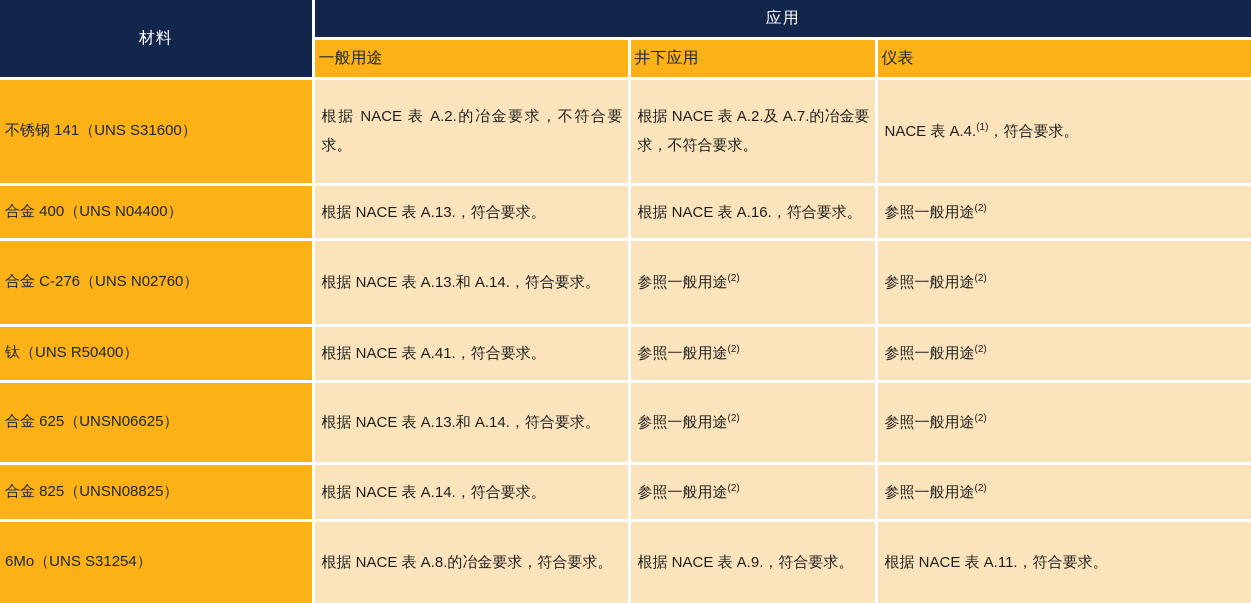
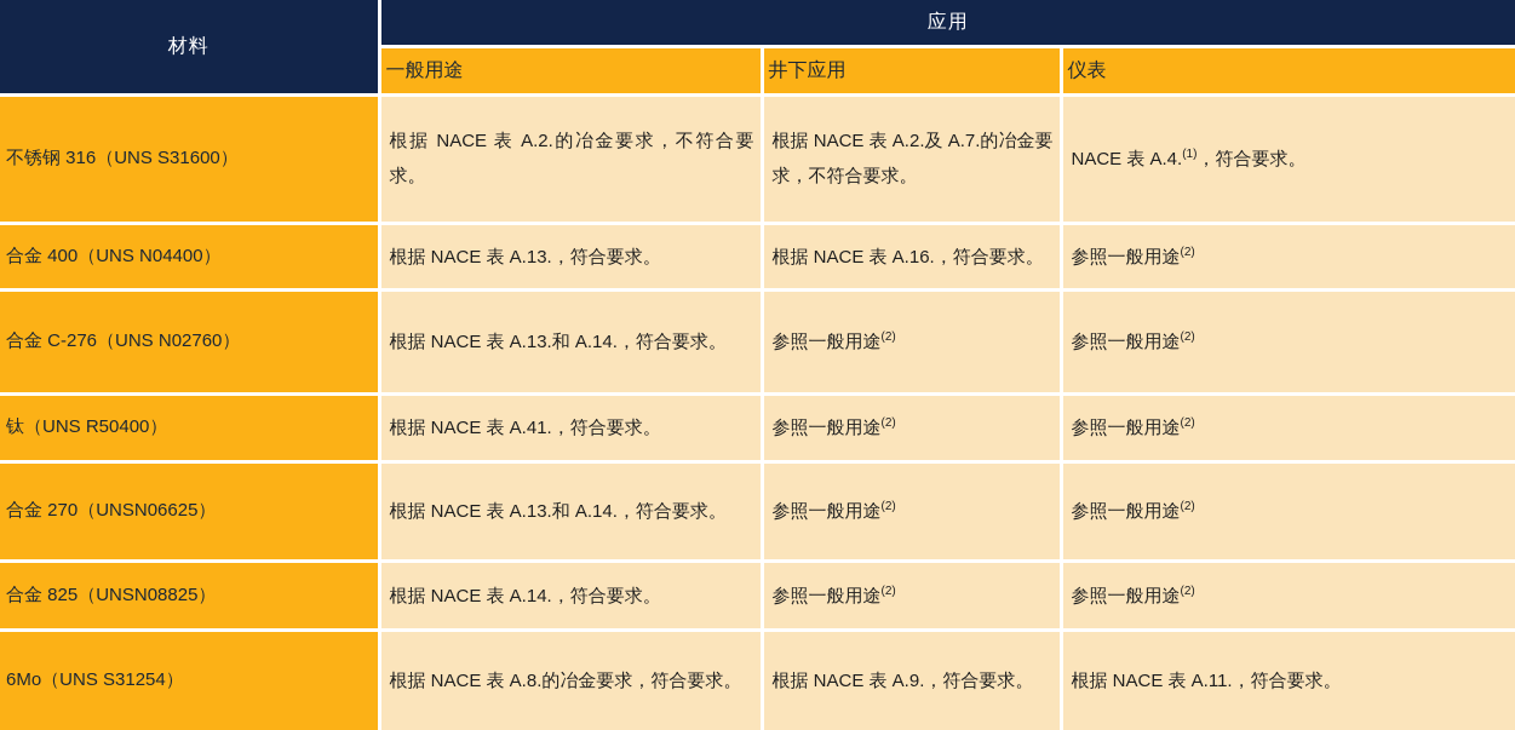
  材料	应用
  一般用途	井下应用	仪表
- 不锈钢 141（UNS S31600）	根据 NACE 表 A.2.的冶金要求，不符合要求。	根据 NACE 表 A.2.及 A.7.的冶金要求，不符合要求。	NACE 表 A.4.(1)，符合要求。
+ 不锈钢 316（UNS S31600）	根据 NACE 表 A.2.的冶金要求，不符合要求。	根据 NACE 表 A.2.及 A.7.的冶金要求，不符合要求。	NACE 表 A.4.(1)，符合要求。
  合金 400（UNS N04400）	根据 NACE 表 A.13.，符合要求。	根据 NACE 表 A.16.，符合要求。	参照一般用途(2)
  合金 C-276（UNS N02760）	根据 NACE 表 A.13.和 A.14.，符合要求。	参照一般用途(2)	参照一般用途(2)
  钛（UNS R50400）	根据 NACE 表 A.41.，符合要求。	参照一般用途(2)	参照一般用途(2)
- 合金 625（UNSN06625）	根据 NACE 表 A.13.和 A.14.，符合要求。	参照一般用途(2)	参照一般用途(2)
+ 合金 270（UNSN06625）	根据 NACE 表 A.13.和 A.14.，符合要求。	参照一般用途(2)	参照一般用途(2)
  合金 825（UNSN08825）	根据 NACE 表 A.14.，符合要求。	参照一般用途(2)	参照一般用途(2)
  6Mo（UNS S31254）	根据 NACE 表 A.8.的冶金要求，符合要求。	根据 NACE 表 A.9.，符合要求。	根据 NACE 表 A.11.，符合要求。
